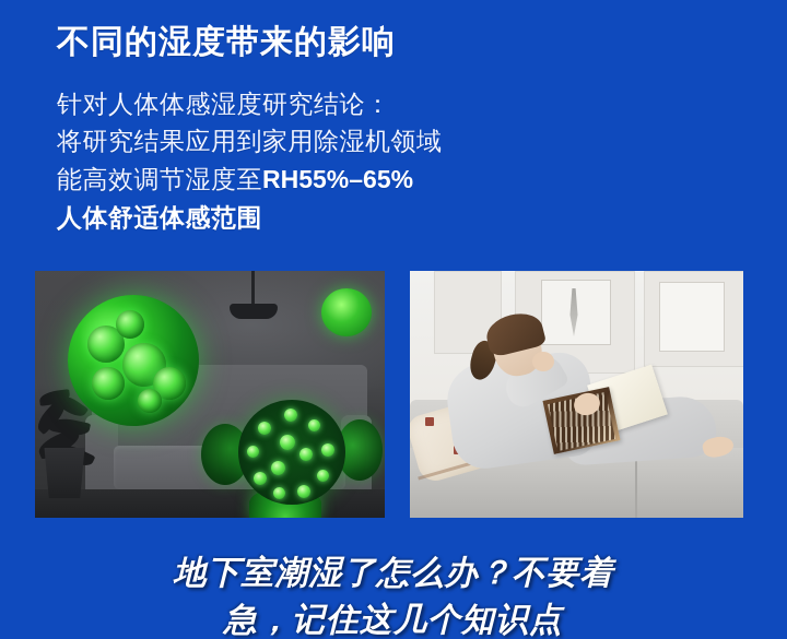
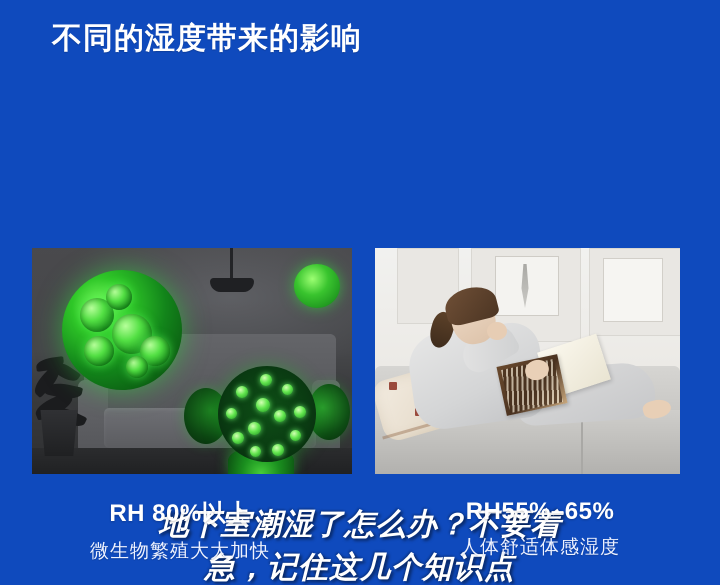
  不同的湿度带来的影响
- 针对人体体感湿度研究结论：
- 将研究结果应用到家用除湿机领域
- 能高效调节湿度至RH55%–65%
- 人体舒适体感范围
  地下室潮湿了怎么办？不要着
  急，记住这几个知识点
+ RH 80%以上
+ 微生物繁殖大大加快
+ RH55%–65%
+ 人体舒适体感湿度
